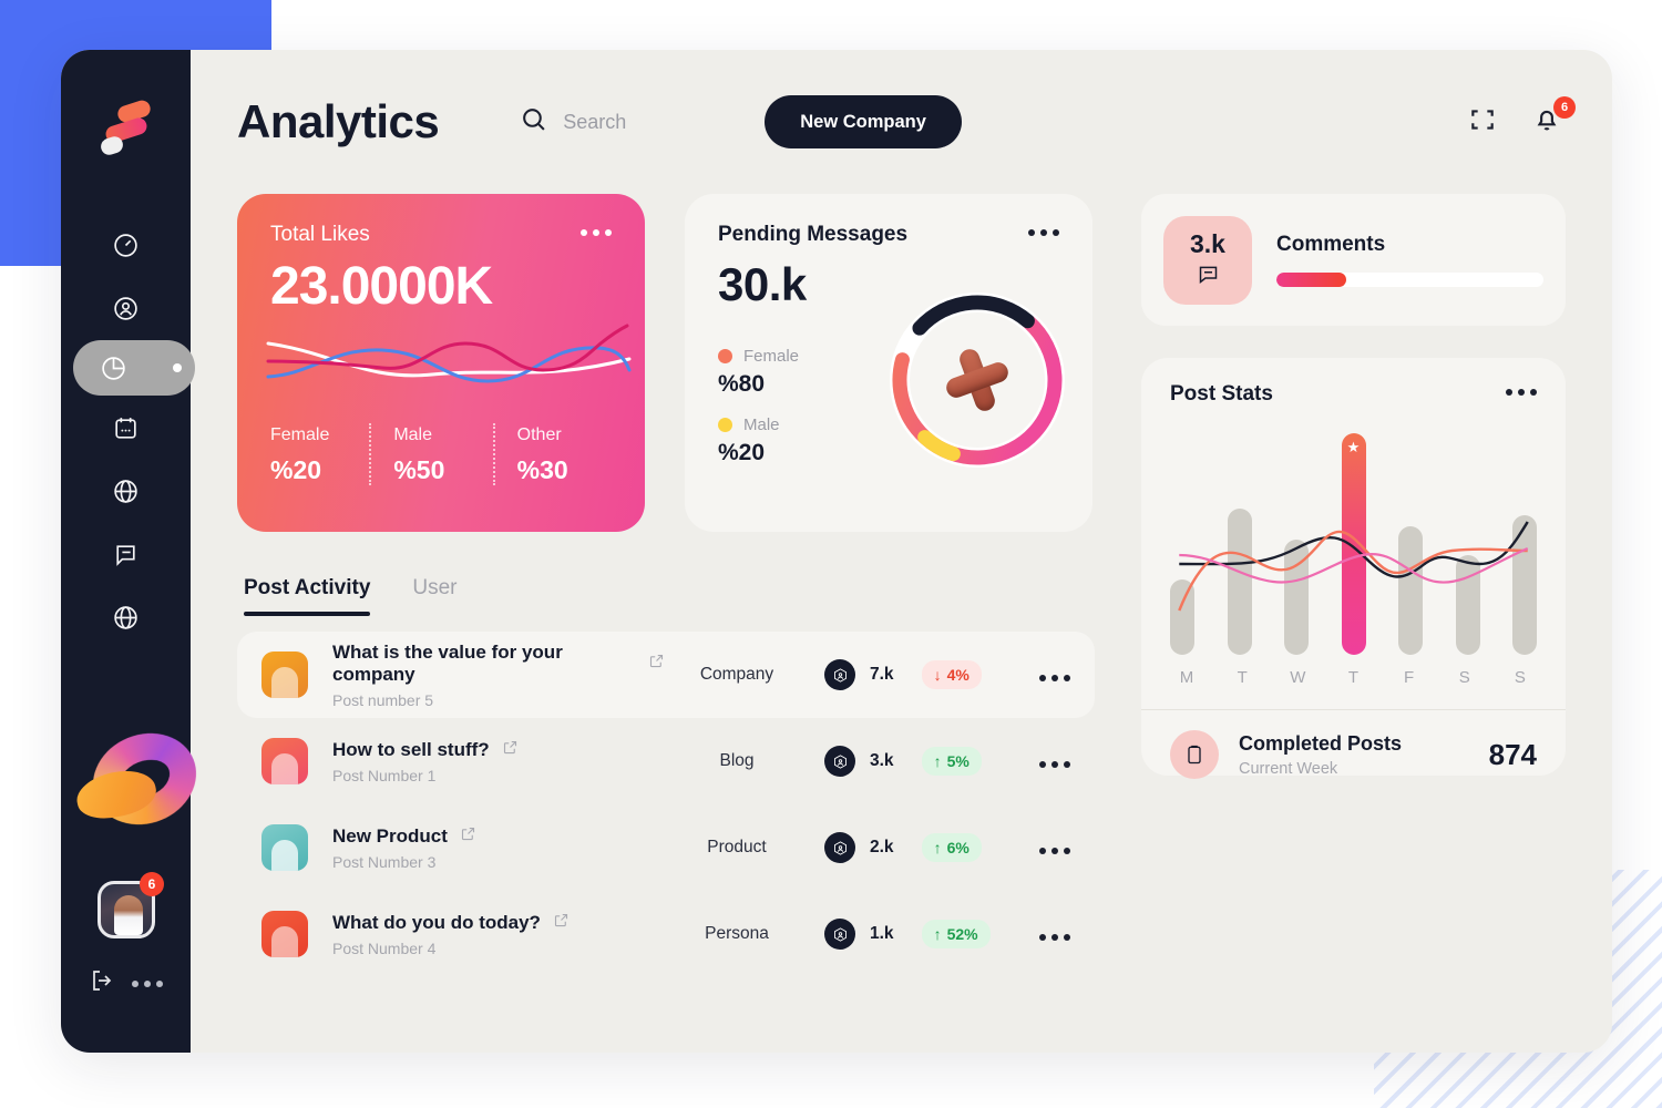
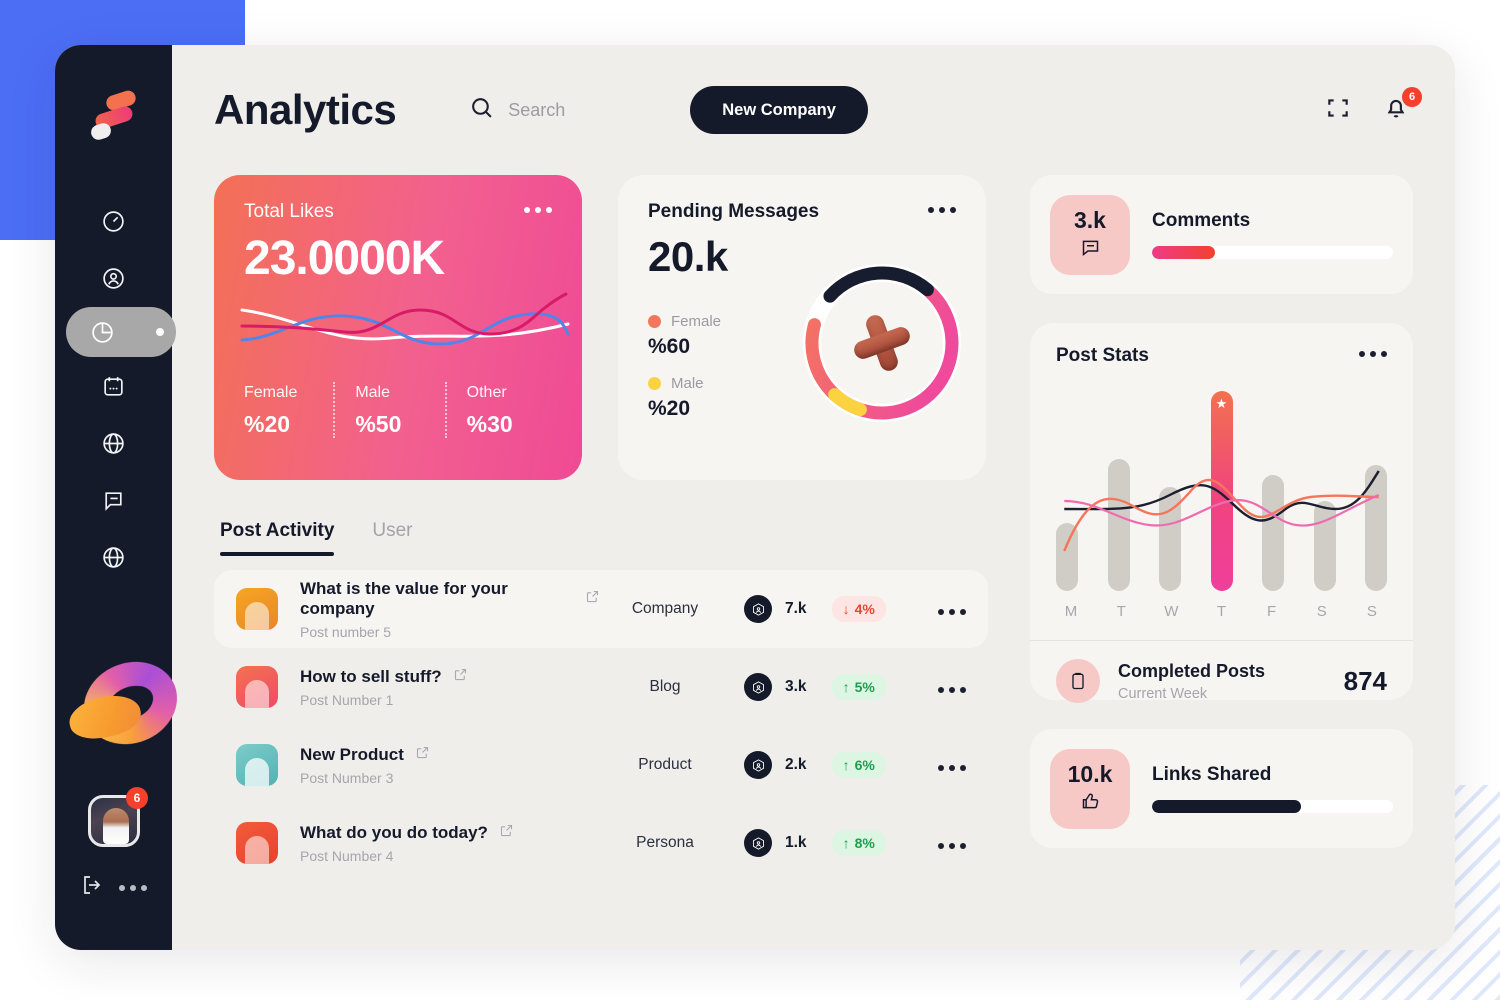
  6
  Analytics
  Search
  New Company
  6
  Total Likes
  23.0000K
  Female
  %20
  Male
  %50
  Other
  %30
  Pending Messages
- 30.k
+ 20.k
  Female
- %80
+ %60
  Male
  %20
  Post Activity
  User
  What is the value for your company
  Post number 5
  Company
  7.k
  ↓
  4%
  How to sell stuff?
  Post Number 1
  Blog
  3.k
  ↑
  5%
  New Product
  Post Number 3
  Product
  2.k
  ↑
  6%
  What do you do today?
  Post Number 4
  Persona
  1.k
  ↑
- 52%
+ 8%
  3.k
  Comments
  Post Stats
  ★
  M
  T
  W
  T
  F
  S
  S
  Completed Posts
  Current Week
  874
+ 10.k
+ Links Shared
